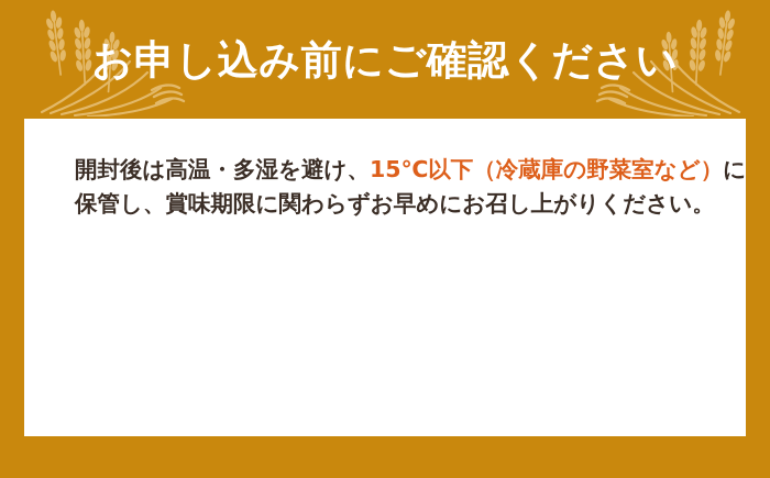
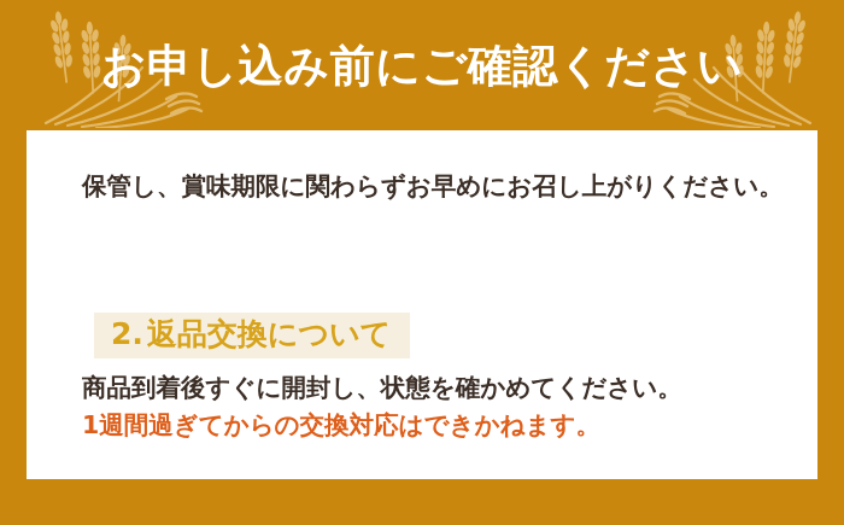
  お申し込み前にご確認ください
- 開封後は高温・多湿を避け、15℃以下（冷蔵庫の野菜室など）に
  保管し、賞味期限に関わらずお早めにお召し上がりください。
+ 2.返品交換について
+ 商品到着後すぐに開封し、状態を確かめてください。
+ 1週間過ぎてからの交換対応はできかねます。
